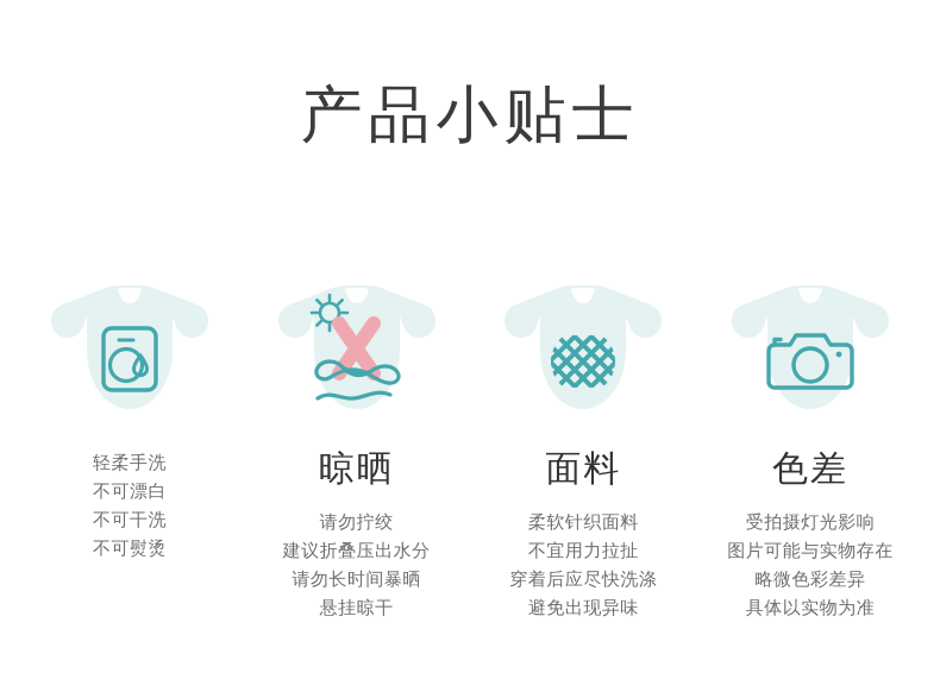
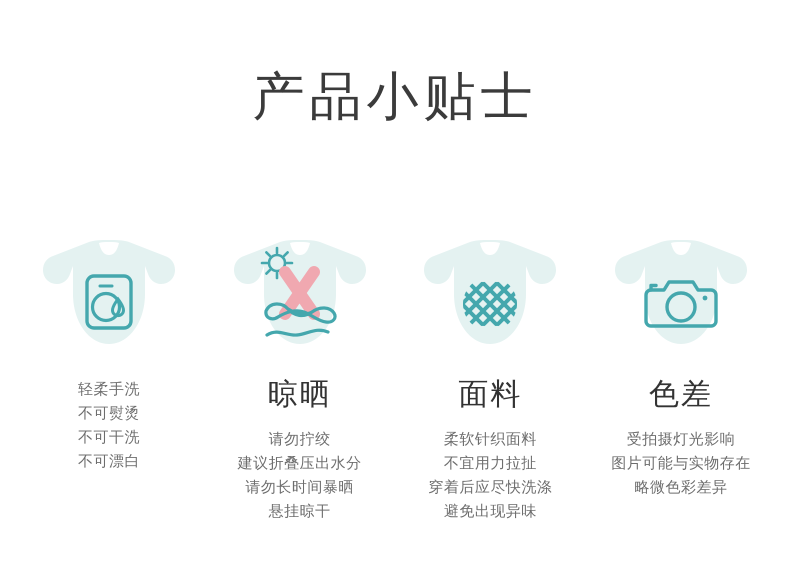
  产品小贴士
  轻柔手洗
- 不可漂白
+ 不可熨烫
  不可干洗
- 不可熨烫
+ 不可漂白
  晾晒
  请勿拧绞
  建议折叠压出水分
  请勿长时间暴晒
  悬挂晾干
  面料
  柔软针织面料
  不宜用力拉扯
  穿着后应尽快洗涤
  避免出现异味
  色差
  受拍摄灯光影响
  图片可能与实物存在
  略微色彩差异
- 具体以实物为准
